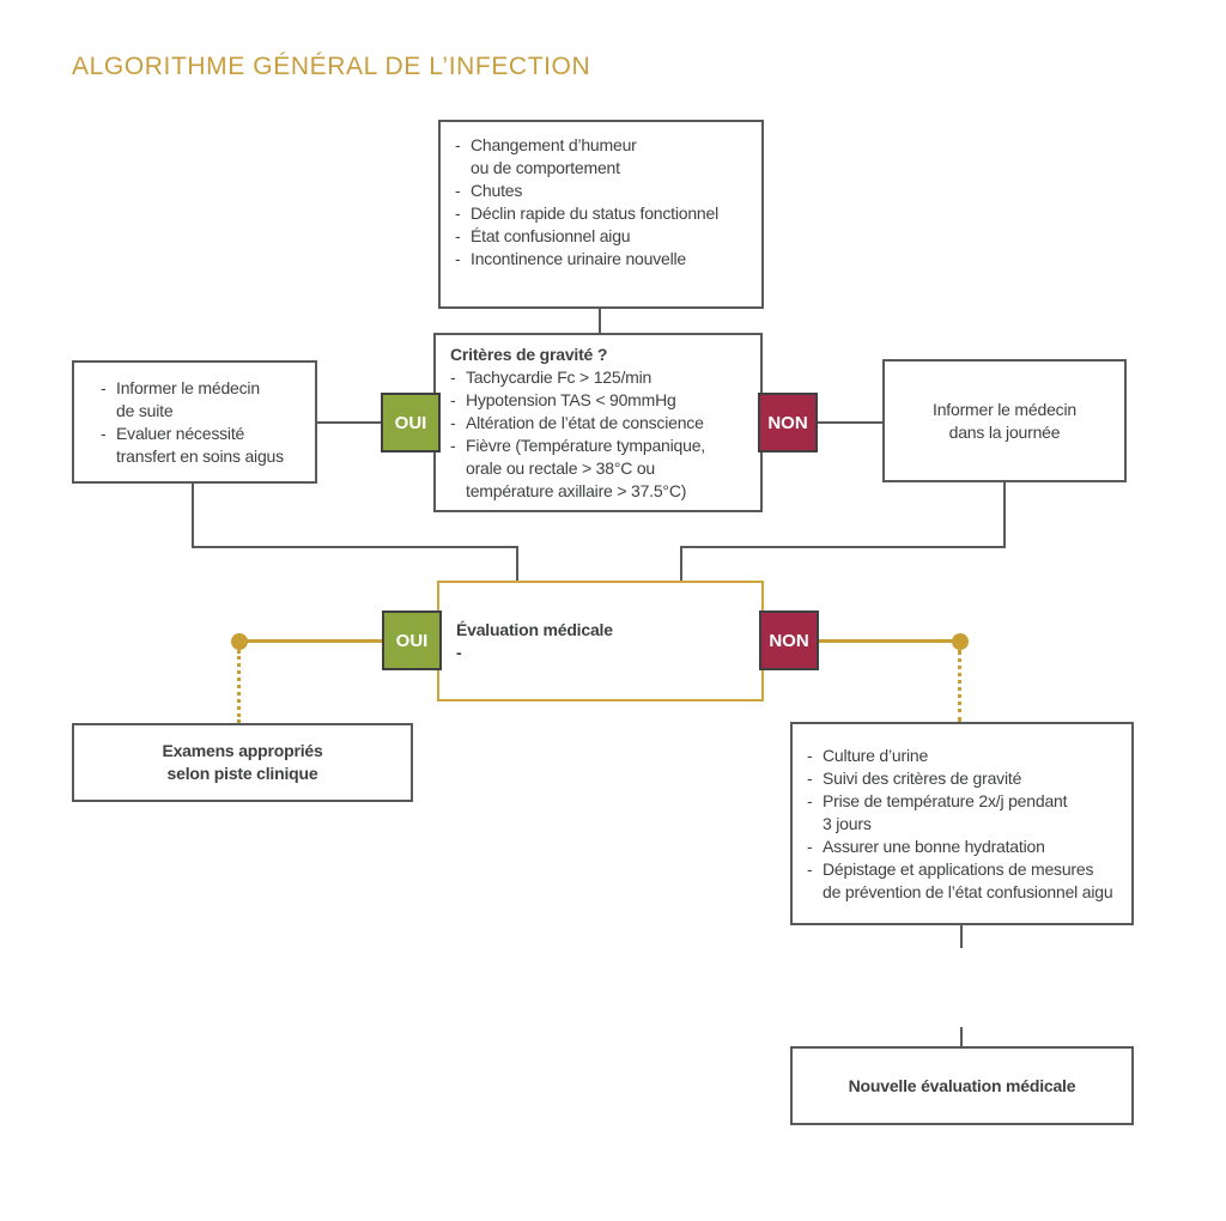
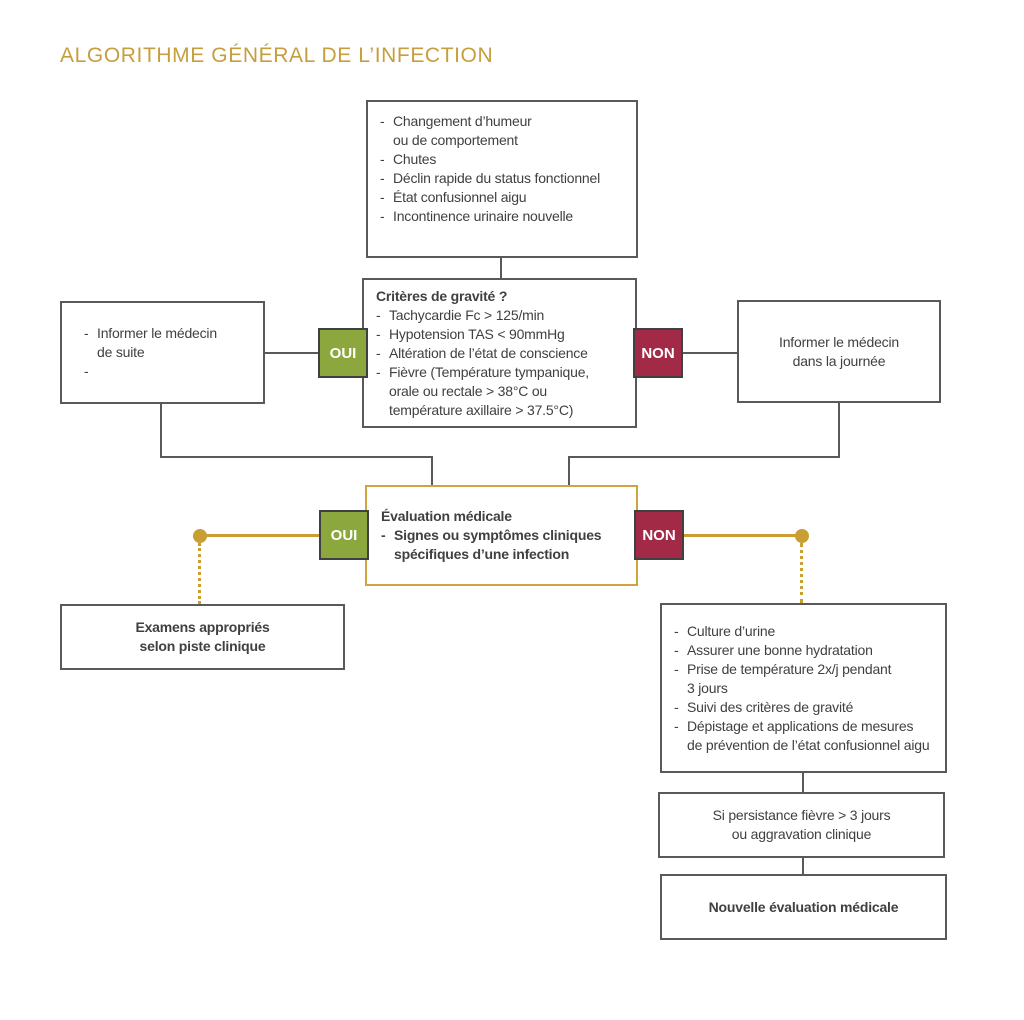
  ALGORITHME GÉNÉRAL DE L’INFECTION
  -
  Changement d’humeur
  ou de comportement
  -
  Chutes
  -
  Déclin rapide du status fonctionnel
  -
  État confusionnel aigu
  -
  Incontinence urinaire nouvelle
  Critères de gravité ?
  -
  Tachycardie Fc > 125/min
  -
  Hypotension TAS < 90mmHg
  -
  Altération de l’état de conscience
  -
  Fièvre (Température tympanique,
  orale ou rectale > 38°C ou
  température axillaire > 37.5°C)
  -
  Informer le médecin
  de suite
  -
- Evaluer nécessité
- transfert en soins aigus
  OUI
  NON
  Informer le médecin
  dans la journée
  Évaluation médicale
  -
+ Signes ou symptômes cliniques
+ spécifiques d’une infection
  OUI
  NON
  Examens appropriés
  selon piste clinique
  -
  Culture d’urine
  -
- Suivi des critères de gravité
+ Assurer une bonne hydratation
  -
  Prise de température 2x/j pendant
  3 jours
  -
- Assurer une bonne hydratation
+ Suivi des critères de gravité
  -
  Dépistage et applications de mesures
  de prévention de l’état confusionnel aigu
+ Si persistance fièvre > 3 jours
+ ou aggravation clinique
  Nouvelle évaluation médicale
